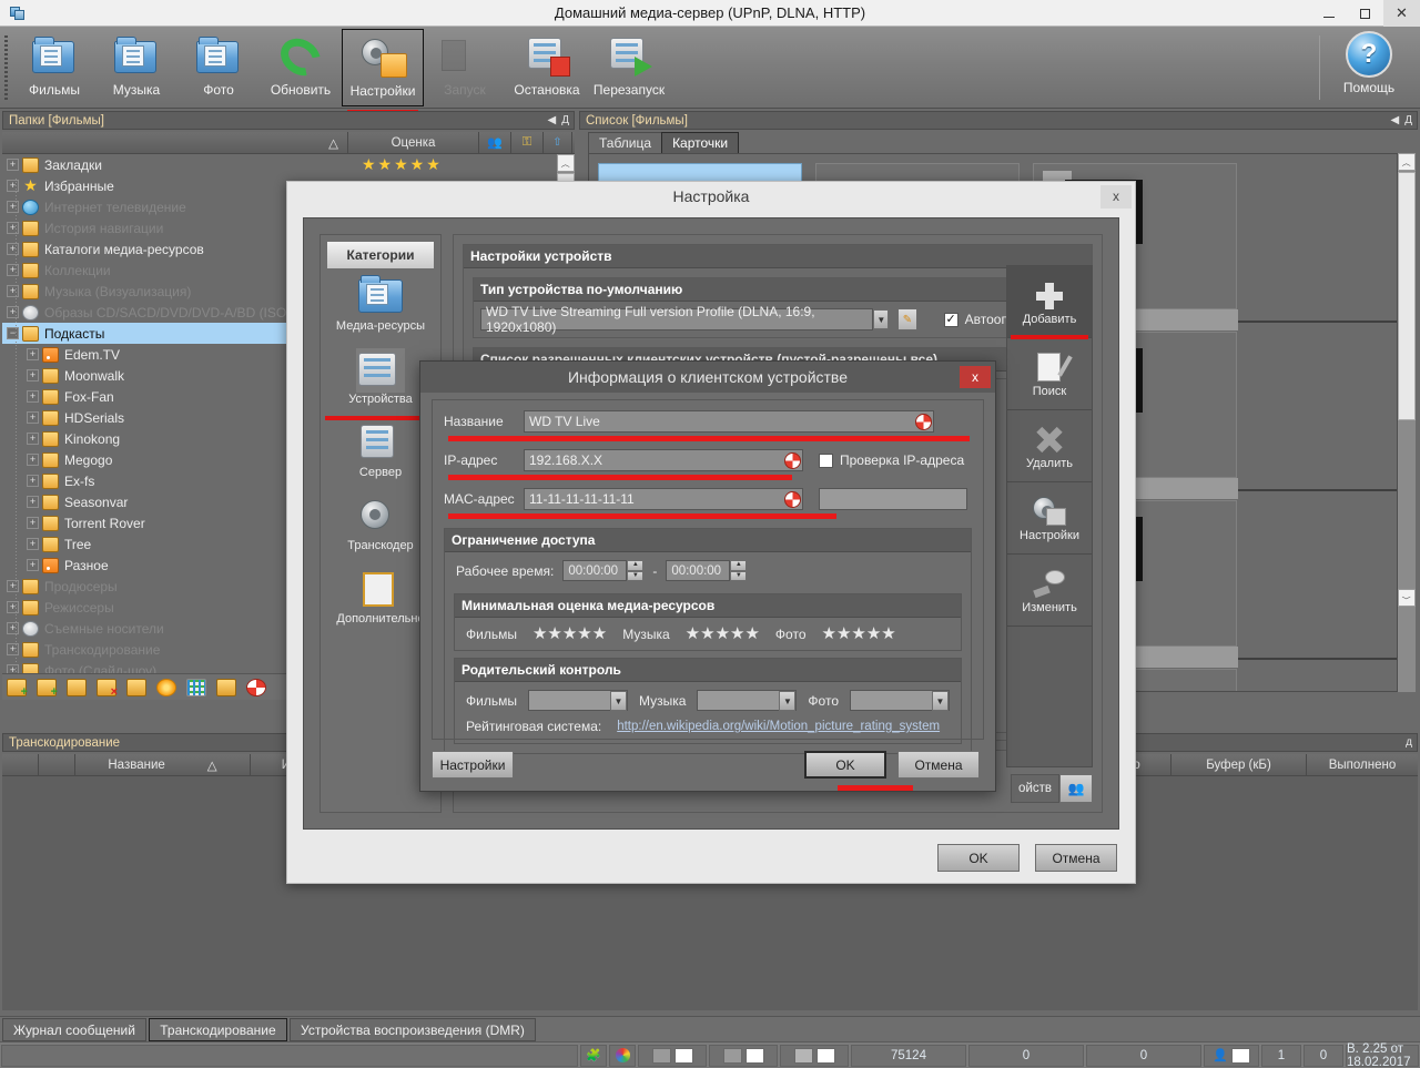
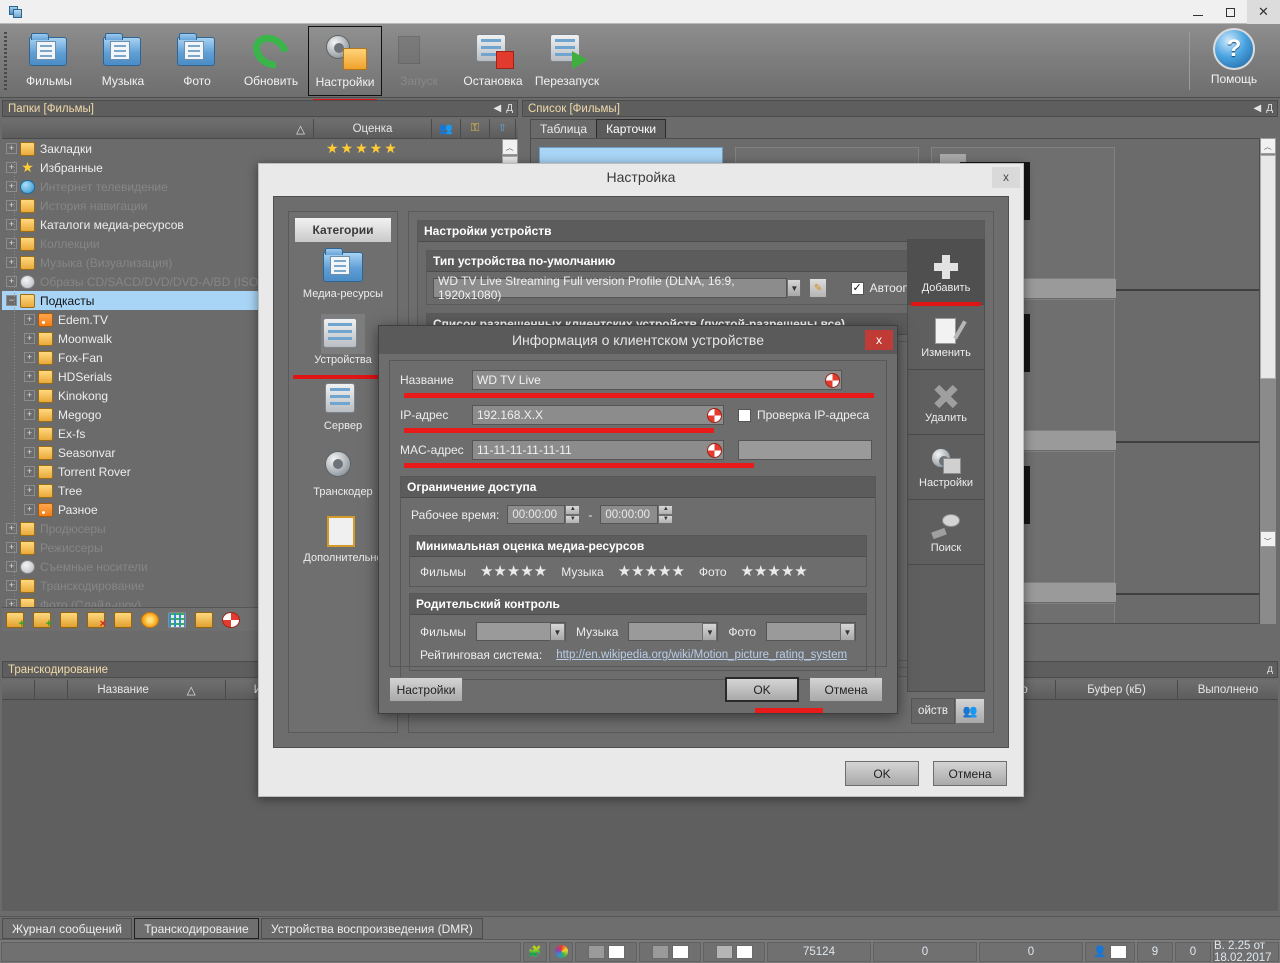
- Домашний медиа-сервер (UPnP, DLNA, HTTP)
  ✕
  Фильмы
  Музыка
  Фото
  Обновить
  Настройки
  Остановка
  Перезапуск
  ?
  Помощь
  Папки [Фильмы]
  ◀
  Д
  △
  Оценка
  👥
  ⚿
  ⇧
  +
  Закладки
  ★★★★★
  +
  ★
  Избранные
  +
  Интернет телевидение
  +
  История навигации
  +
  Каталоги медиа-ресурсов
  +
  Коллекции
  +
  Музыка (Визуализация)
  +
  Образы CD/SACD/DVD/DVD-A/BD (ISO
  −
  Подкасты
  +
  Edem.TV
  +
  Moonwalk
  +
  Fox-Fan
  +
  HDSerials
  +
  Kinokong
  +
  Megogo
  +
  Ex-fs
  +
  Seasonvar
  +
  Torrent Rover
  +
  Tree
  +
  Разное
  +
  Продюсеры
  +
  Режиссеры
  +
  Съемные носители
  +
  Транскодирование
  +
  Фото (Слайд-шоу)
  ︿
  +
  +
  ×
  Список [Фильмы]
  ◀
  Д
  Таблица
  Карточки
  ︿
  ﹀
  Транскодирование
  д
  Название
  △
  Буфер (кБ)
  Выполнено
  Журнал сообщений Транскодирование Устройства воспроизведения (DMR)
  🧩
  75124
  0
  0
  👤
- 1
+ 9
  0
  В. 2.25 от 18.02.2017
  Настройка
  x
  Категории
  Медиа-ресурсы
  Устройства
  Сервер
  Транскодер
  Дополнительн
  Настройки устройств
  Тип устройства по-умолчанию
  WD TV Live Streaming Full version Profile (DLNA, 16:9, 1920x1080)
  ▼
  ✎
  ✓
  Список разрешенных клиентских устройств (пустой-разрешены все)
  Добавить
- Поиск
+ Изменить
  Удалить
  Настройки
- Изменить
+ Поиск
  ойств
  👥
  OK
  Отмена
  Информация о клиентском устройстве
  x
  Название
  WD TV Live
  IP-адрес
  192.168.X.X
  Проверка IP-адреса
  MAC-адрес
  11-11-11-11-11-11
  Ограничение доступа
  Рабочее время:
  00:00:00
  -
  00:00:00
  Минимальная оценка медиа-ресурсов
  Фильмы
  ★★★★★
  Музыка
  ★★★★★
  Фото
  ★★★★★
  Родительский контроль
  Фильмы
  ▼
  Музыка
  ▼
  Фото
  ▼
  Рейтинговая система:
  http://en.wikipedia.org/wiki/Motion_picture_rating_system
  Настройки
  OK
  Отмена
